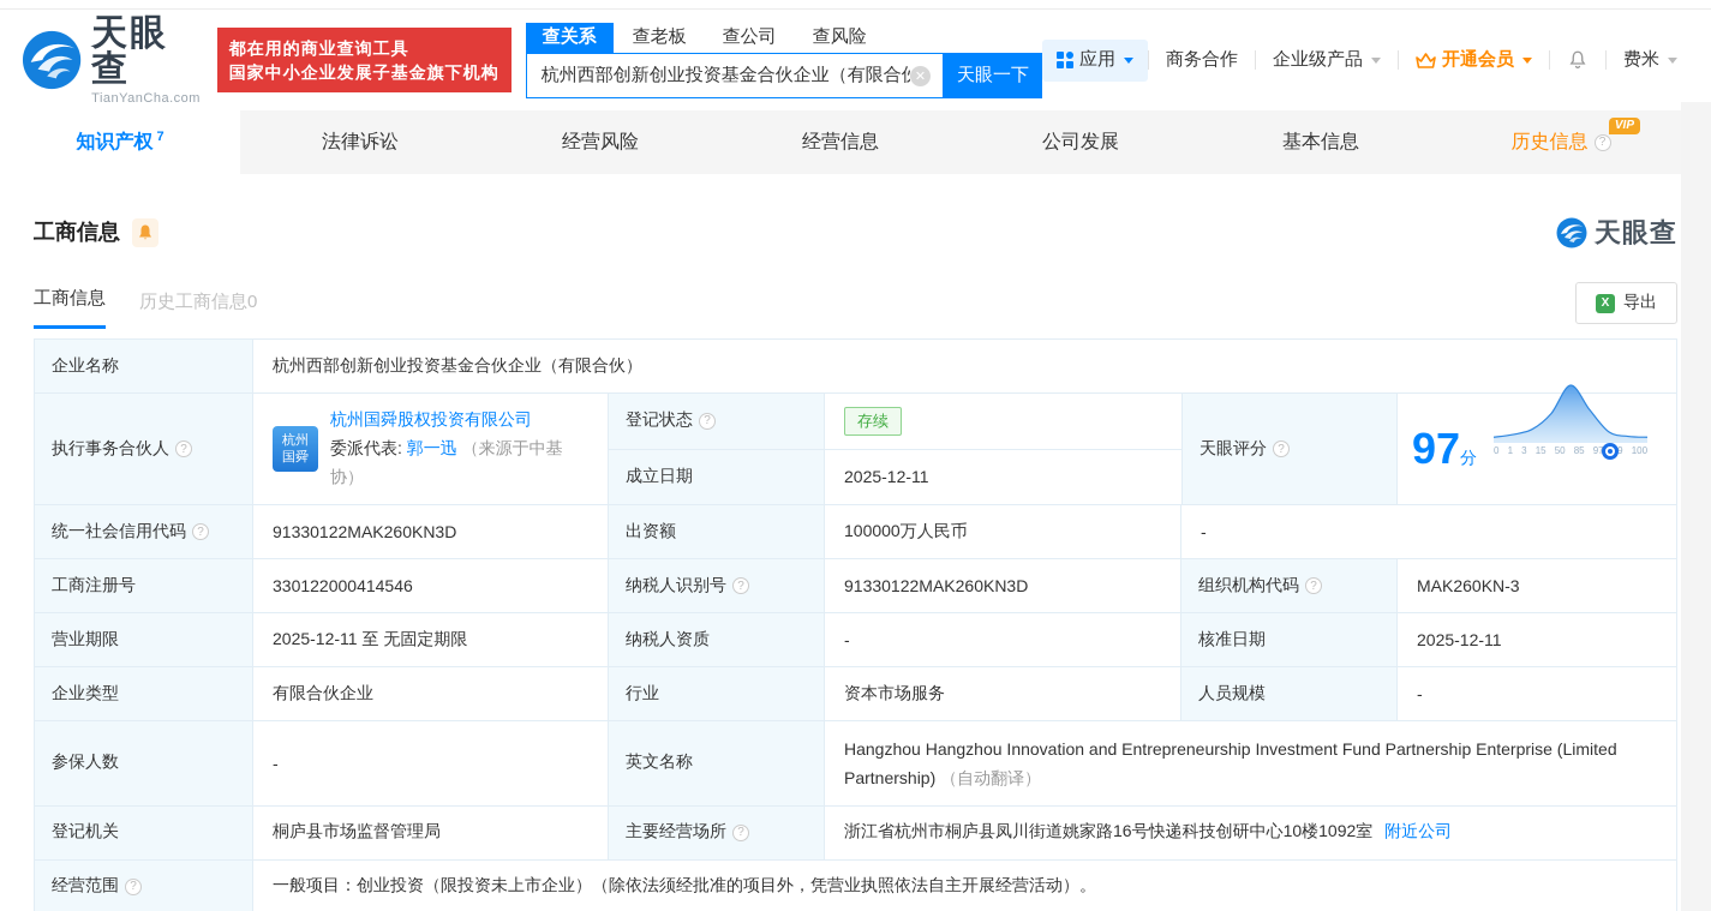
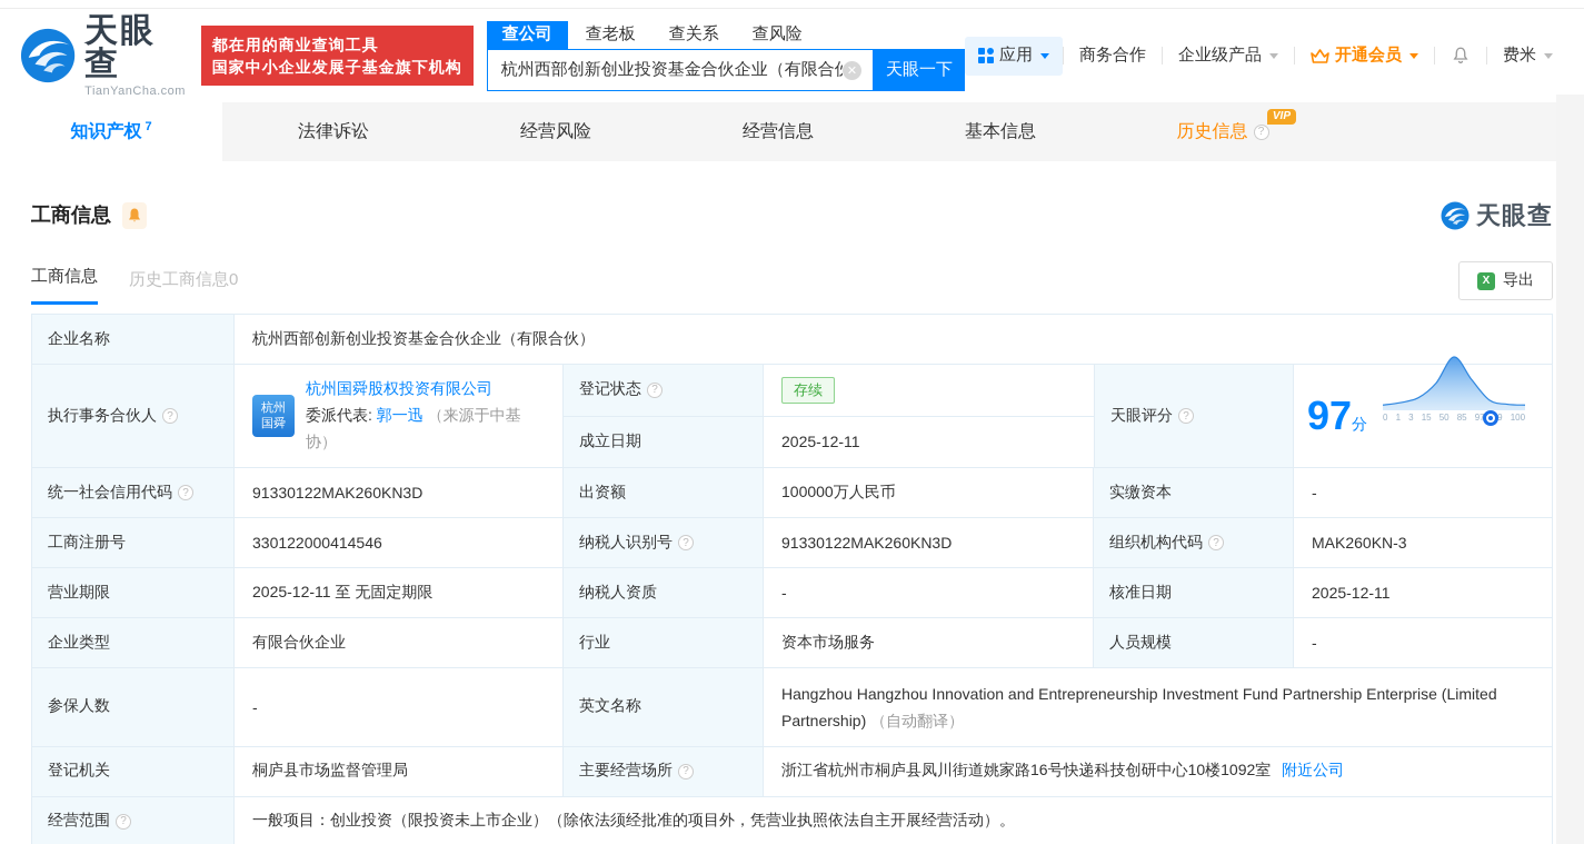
  天眼查
  TianYanCha.com
  都在用的商业查询工具
  国家中小企业发展子基金旗下机构
- 查关系
+ 查公司
  查老板
- 查公司
+ 查关系
  查风险
  杭州西部创新创业投资基金合伙企业（有限合
  ✕
  天眼一下
  应用
  商务合作
  企业级产品
  开通会员
  费米
  知识产权
  7
  法律诉讼
  经营风险
  经营信息
- 公司发展
  基本信息
  VIP
  历史信息
  ?
  工商信息
  天眼查
  工商信息
  历史工商信息0
  X
  导出
  企业名称
  杭州西部创新创业投资基金合伙企业（有限合伙）
  执行事务合伙人
  ?
  杭州
  国舜
  杭州国舜股权投资有限公司
  委派代表: 郭一迅 （来源于中基协）
  登记状态
  ?
  存续
  成立日期
  2025-12-11
  天眼评分
  ?
  97分
  0
  1
  3
  15
  50
  85
  100
  统一社会信用代码
  ?
  91330122MAK260KN3D
  出资额
  100000万人民币
+ 实缴资本
  -
  工商注册号
  330122000414546
  纳税人识别号
  ?
  91330122MAK260KN3D
  组织机构代码
  ?
  MAK260KN-3
  营业期限
  2025-12-11 至 无固定期限
  纳税人资质
  -
  核准日期
  2025-12-11
  企业类型
  有限合伙企业
  行业
  资本市场服务
  人员规模
  -
  参保人数
  -
  英文名称
  Hangzhou Hangzhou Innovation and Entrepreneurship Investment Fund Partnership Enterprise (Limited Partnership) （自动翻译）
  登记机关
  桐庐县市场监督管理局
  主要经营场所
  ?
  浙江省杭州市桐庐县凤川街道姚家路16号快递科技创研中心10楼1092室
  附近公司
  经营范围
  ?
  一般项目：创业投资（限投资未上市企业）（除依法须经批准的项目外，凭营业执照依法自主开展经营活动）。
